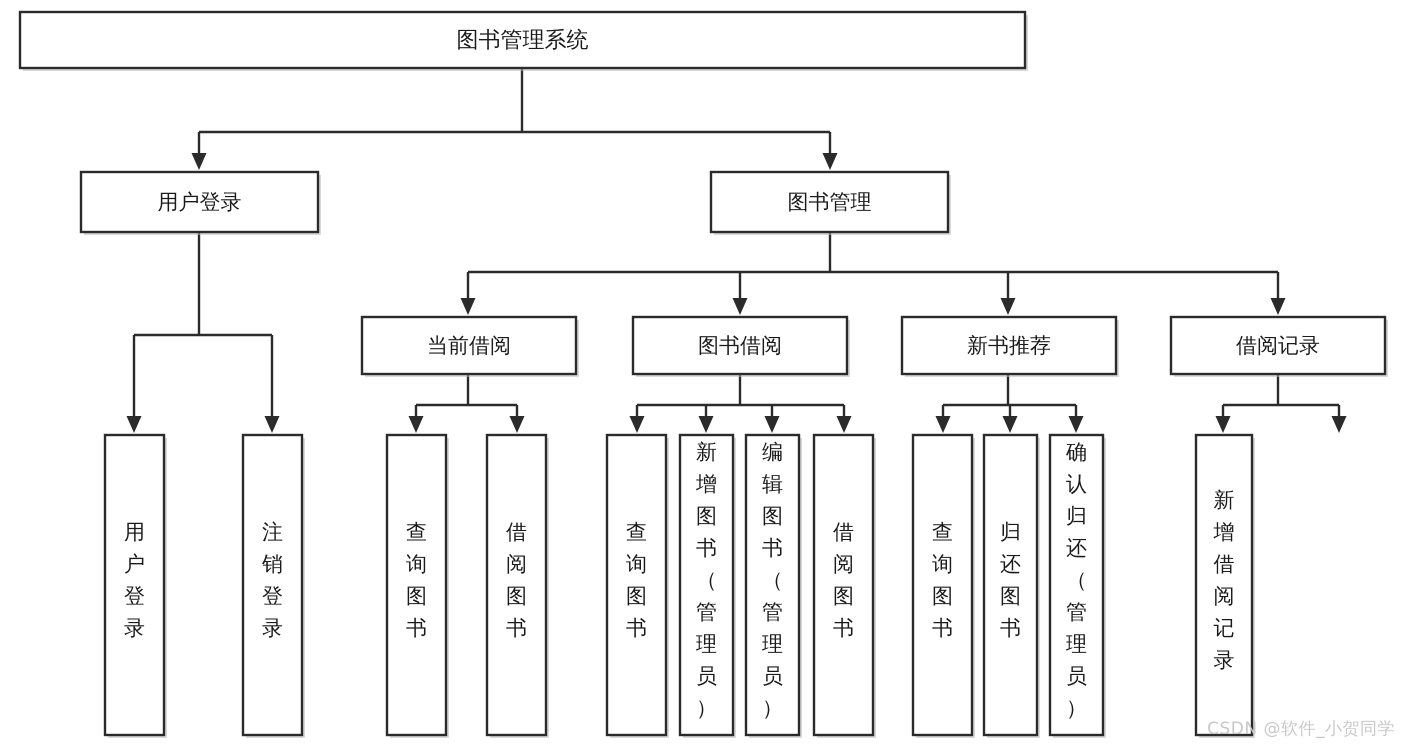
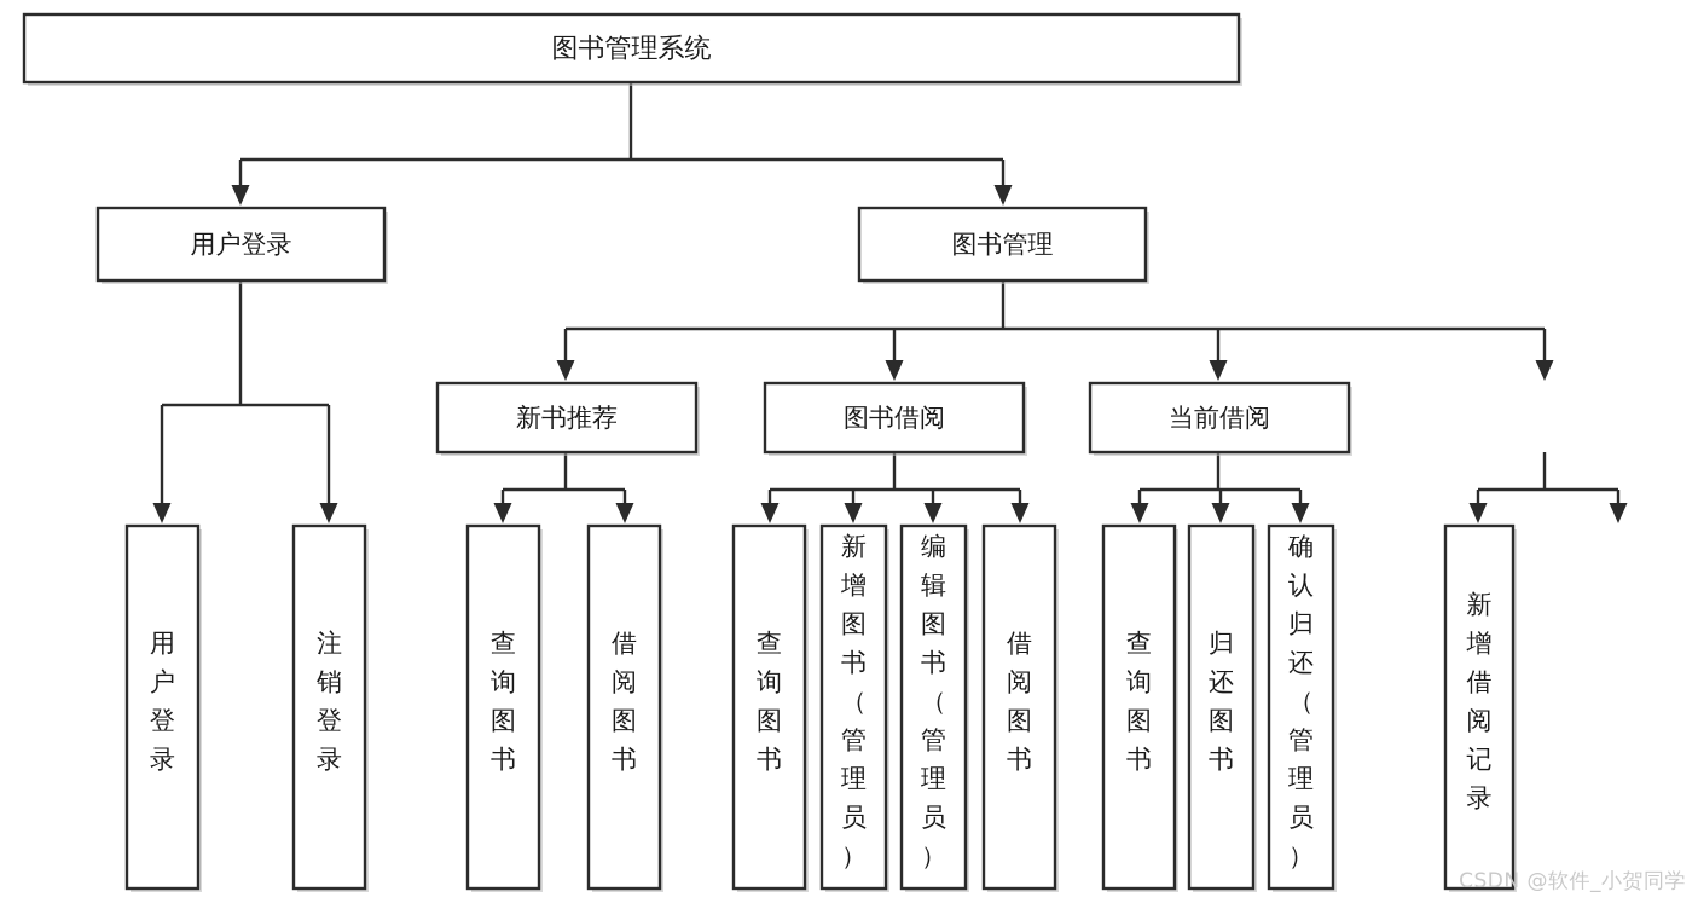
  图书管理系统
  用户登录
  图书管理
- 当前借阅
+ 新书推荐
  图书借阅
- 新书推荐
+ 当前借阅
- 借阅记录
  用户登录
  注销登录
  查询图书
  借阅图书
  查询图书
  新增图书（管理员）
  编辑图书（管理员）
  借阅图书
  查询图书
  归还图书
  确认归还（管理员）
  新增借阅记录
  CSDN @软件_小贺同学
